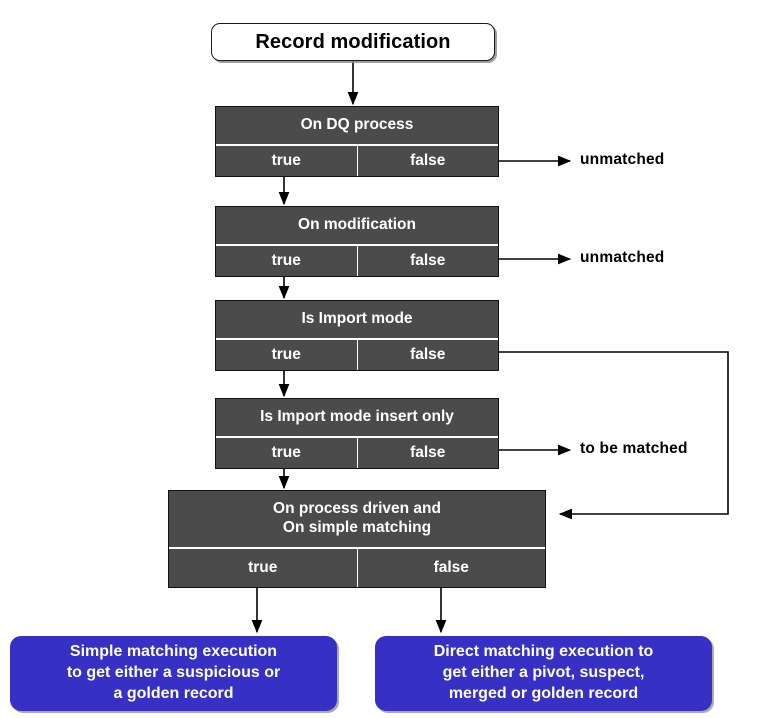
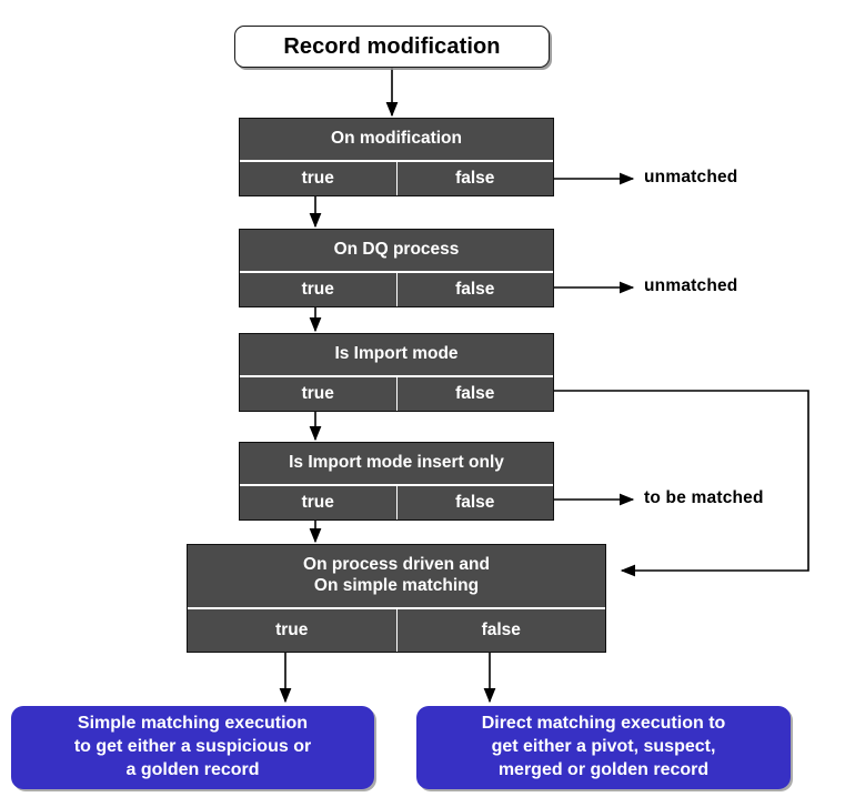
  Record modification
- On DQ process
+ On modification
  true
  false
- On modification
+ On DQ process
  true
  false
  Is Import mode
  true
  false
  Is Import mode insert only
  true
  false
  On process driven and
  On simple matching
  true
  false
  unmatched
  unmatched
  to be matched
  Simple matching execution
  to get either a suspicious or
  a golden record
  Direct matching execution to
  get either a pivot, suspect,
  merged or golden record
